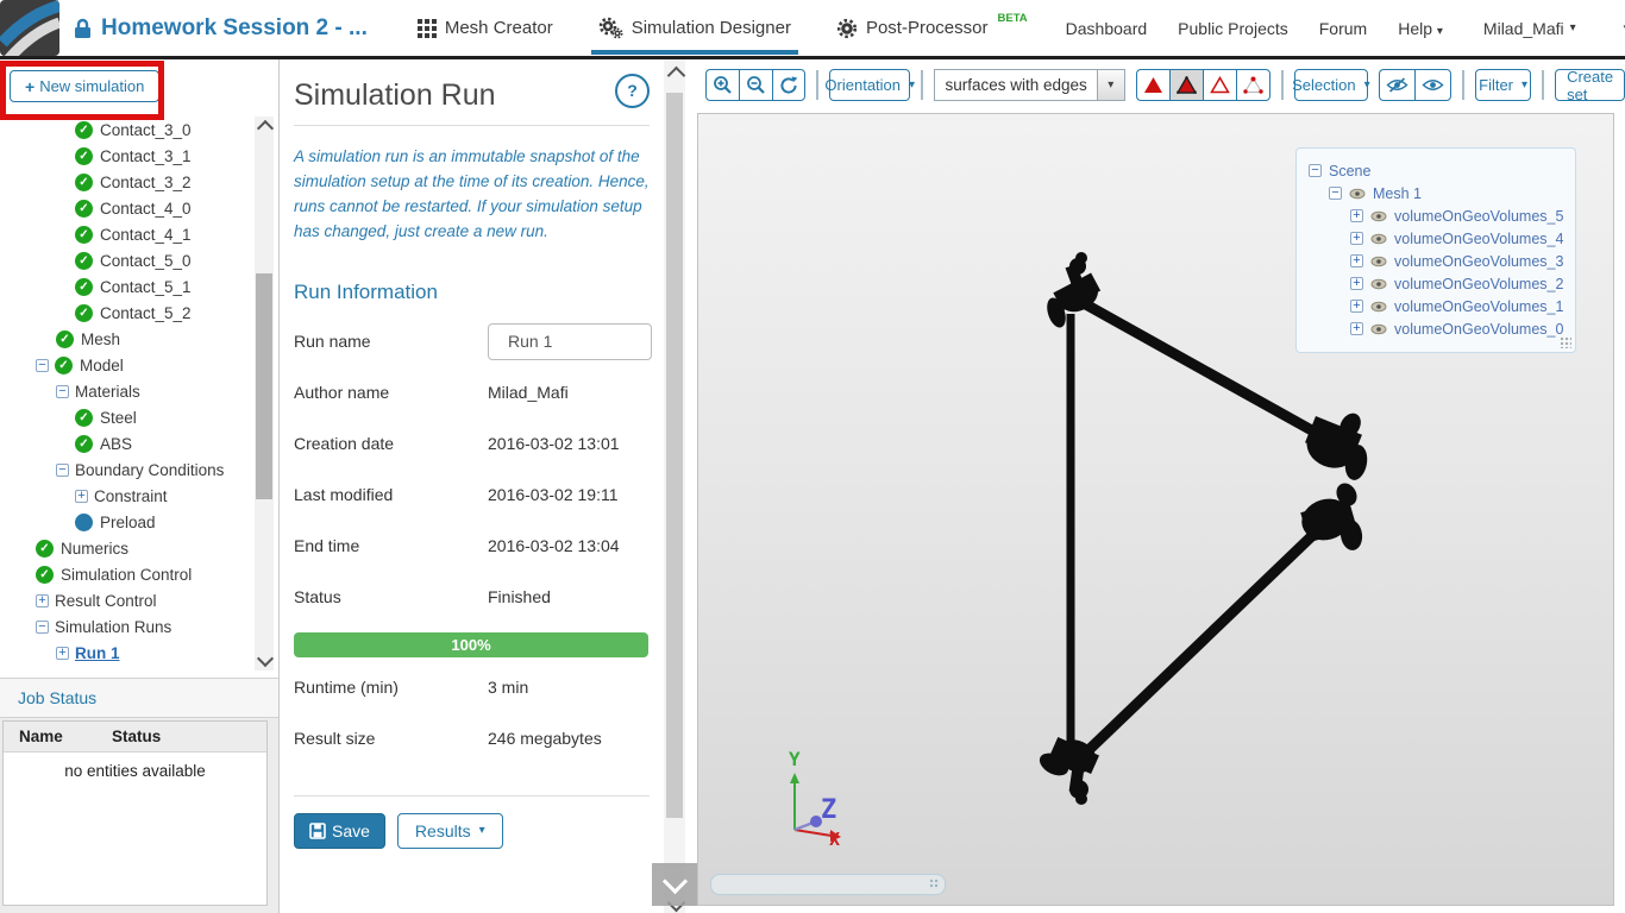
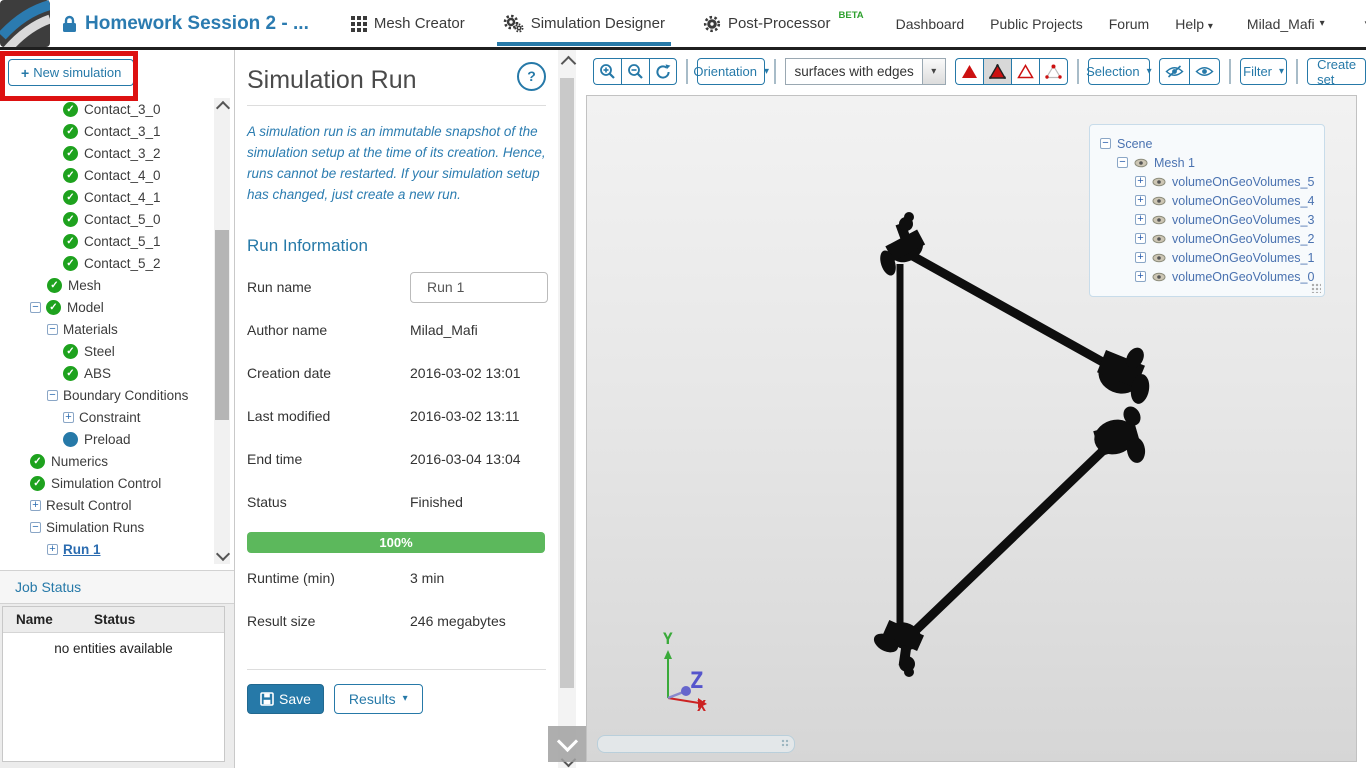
  Homework Session 2 - ...
  Mesh Creator
  Simulation Designer
  Post-Processor
  BETA
  Dashboard
  Public Projects
  Forum
  Help ▾
  Milad_Mafi
  ▾
  +
  New simulation
  Contact_3_0
  Contact_3_1
  Contact_3_2
  Contact_4_0
  Contact_4_1
  Contact_5_0
  Contact_5_1
  Contact_5_2
  Mesh
  Model
  Materials
  Steel
  ABS
  Boundary Conditions
  Constraint
  Preload
  Numerics
  Simulation Control
  Result Control
  Simulation Runs
  Run 1
  Job Status
  Name
  Status
  no entities available
  Simulation Run
  ?
  A simulation run is an immutable snapshot of the simulation setup at the time of its creation. Hence, runs cannot be restarted. If your simulation setup has changed, just create a new run.
  Run Information
  Run name
  Run 1
  Author name
  Milad_Mafi
  Creation date
  2016-03-02 13:01
  Last modified
- 2016-03-02 19:11
+ 2016-03-02 13:11
  End time
- 2016-03-02 13:04
+ 2016-03-04 13:04
  Status
  Finished
  100%
  Runtime (min)
  3 min
  Result size
  246 megabytes
  Save
  Results
  ▾
  Orientation
  ▾
  surfaces with edges
  ▾
  Selection
  ▾
  Filter
  ▾
  Create set
  −
  Scene
  −
  Mesh 1
  +
  volumeOnGeoVolumes_5
  +
  volumeOnGeoVolumes_4
  +
  volumeOnGeoVolumes_3
  +
  volumeOnGeoVolumes_2
  +
  volumeOnGeoVolumes_1
  +
  volumeOnGeoVolumes_0
  Y
  X
  Z
